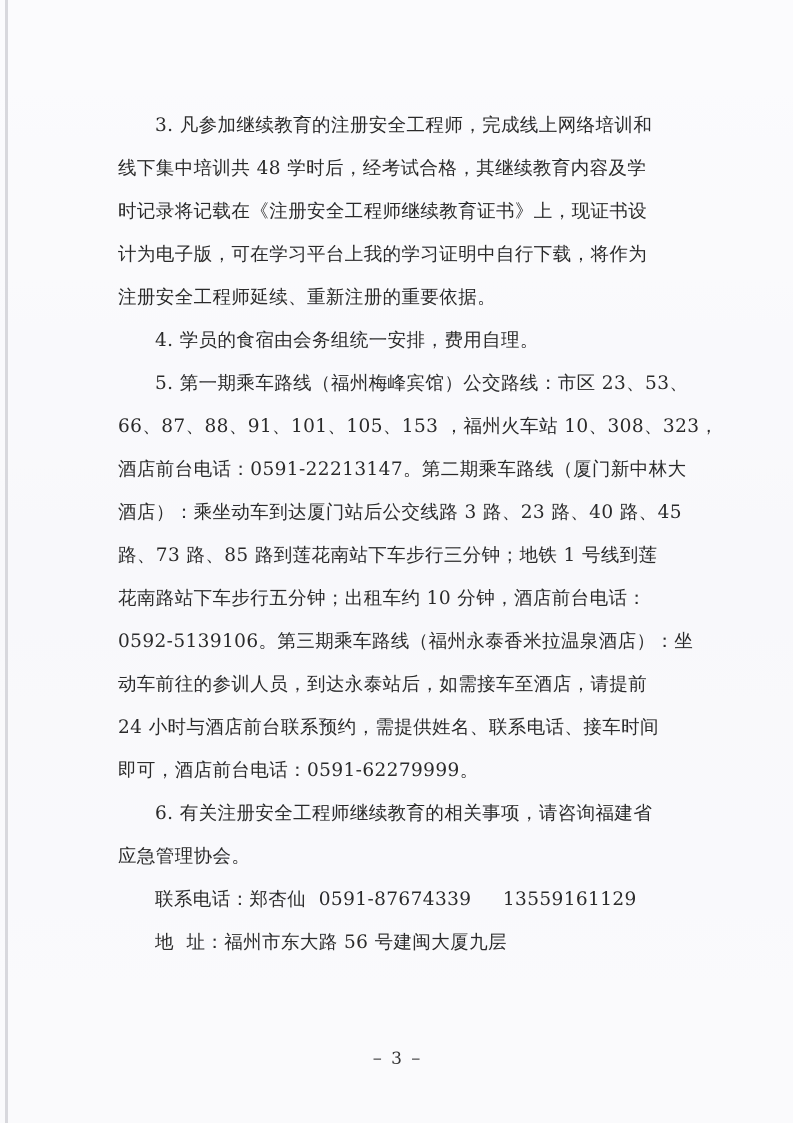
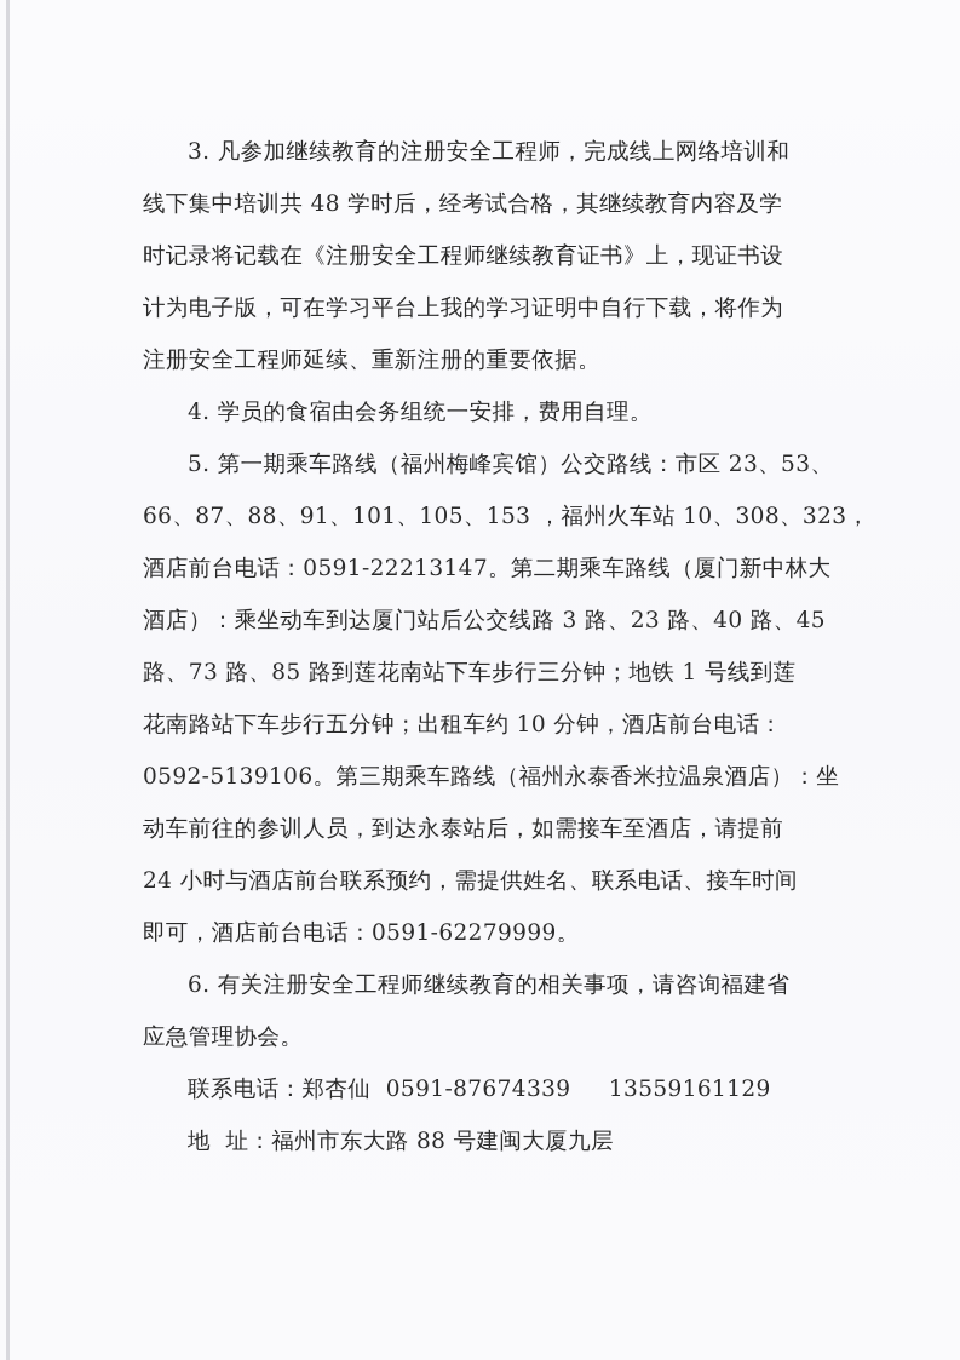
  3. 凡参加继续教育的注册安全工程师，完成线上网络培训和
  线下集中培训共 48 学时后，经考试合格，其继续教育内容及学
  时记录将记载在《注册安全工程师继续教育证书》上，现证书设
  计为电子版，可在学习平台上我的学习证明中自行下载，将作为
  注册安全工程师延续、重新注册的重要依据。
  4. 学员的食宿由会务组统一安排，费用自理。
  5. 第一期乘车路线（福州梅峰宾馆）公交路线：市区 23、53、
  66、87、88、91、101、105、153 ，福州火车站 10、308、323，
  酒店前台电话：0591-22213147。第二期乘车路线（厦门新中林大
  酒店）：乘坐动车到达厦门站后公交线路 3 路、23 路、40 路、45
  路、73 路、85 路到莲花南站下车步行三分钟；地铁 1 号线到莲
  花南路站下车步行五分钟；出租车约 10 分钟，酒店前台电话：
  0592-5139106。第三期乘车路线（福州永泰香米拉温泉酒店）：坐
  动车前往的参训人员，到达永泰站后，如需接车至酒店，请提前
  24 小时与酒店前台联系预约，需提供姓名、联系电话、接车时间
  即可，酒店前台电话：0591-62279999。
  6. 有关注册安全工程师继续教育的相关事项，请咨询福建省
  应急管理协会。
  联系电话：郑杏仙 0591-87674339 13559161129
- 地 址：福州市东大路 56 号建闽大厦九层
+ 地 址：福州市东大路 88 号建闽大厦九层
- － 3 －
